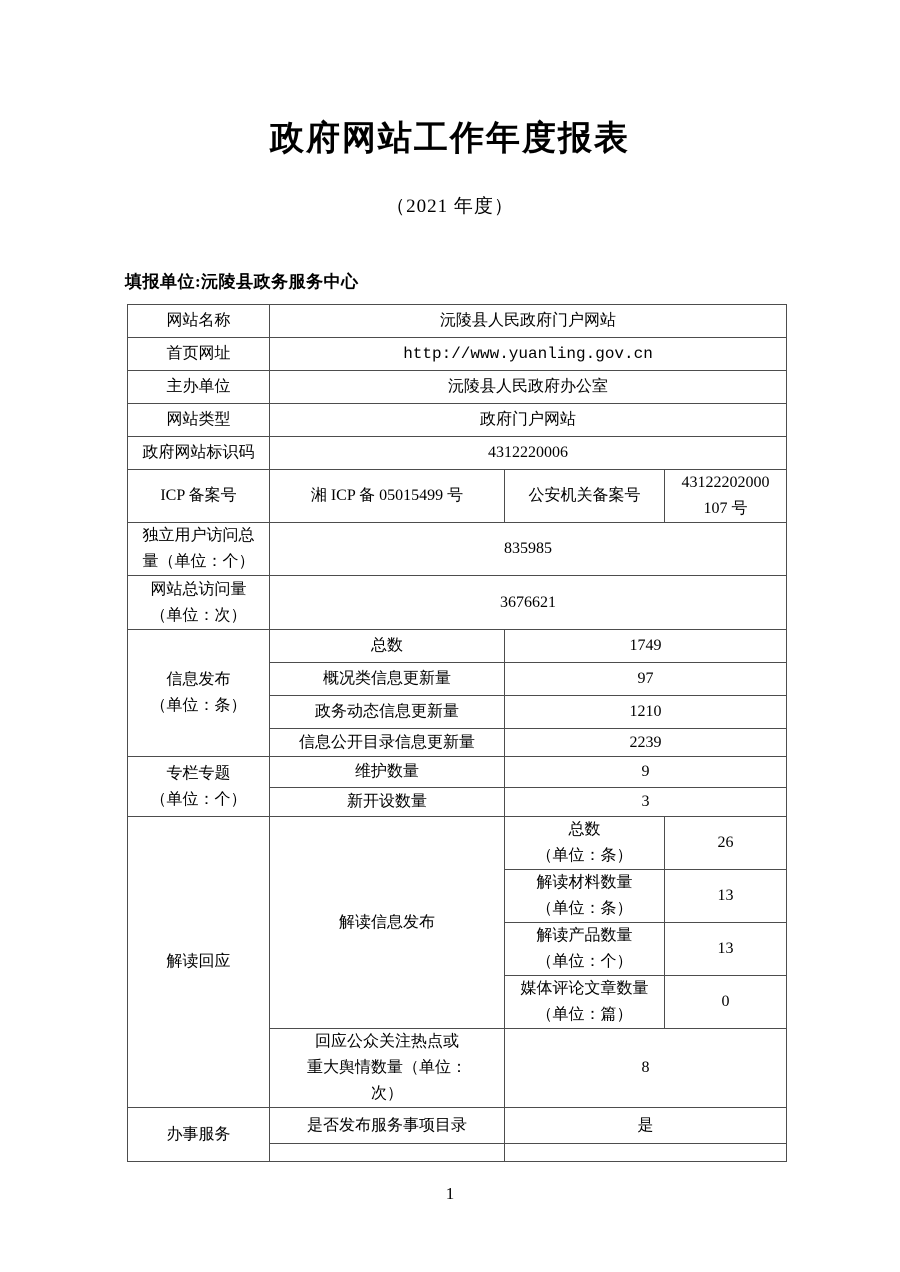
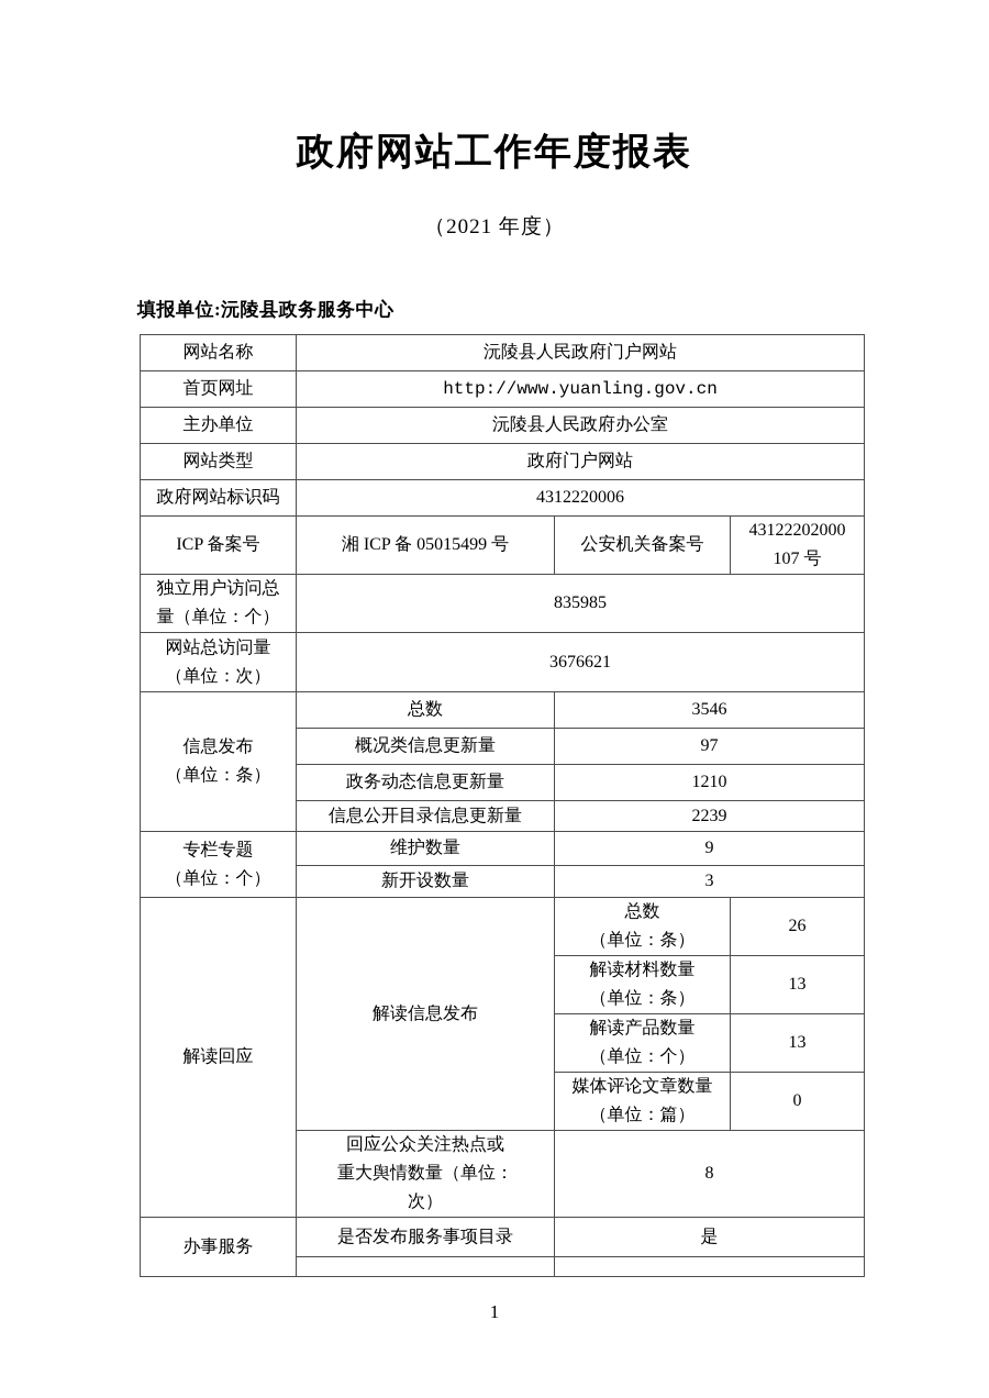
  政府网站工作年度报表
  （2021 年度）
  填报单位:沅陵县政务服务中心
  网站名称	沅陵县人民政府门户网站
  首页网址	http://www.yuanling.gov.cn
  主办单位	沅陵县人民政府办公室
  网站类型	政府门户网站
  政府网站标识码	4312220006
  ICP 备案号	湘 ICP 备 05015499 号	公安机关备案号	43122202000 107 号
  独立用户访问总 量（单位：个）	835985
  网站总访问量 （单位：次）	3676621
- 信息发布 （单位：条）	总数	1749
+ 信息发布 （单位：条）	总数	3546
  概况类信息更新量	97
  政务动态信息更新量	1210
  信息公开目录信息更新量	2239
  专栏专题 （单位：个）	维护数量	9
  新开设数量	3
  解读回应	解读信息发布	总数 （单位：条）	26
  解读材料数量 （单位：条）	13
  解读产品数量 （单位：个）	13
  媒体评论文章数量 （单位：篇）	0
  回应公众关注热点或 重大舆情数量（单位： 次）	8
  办事服务	是否发布服务事项目录	是
  1
